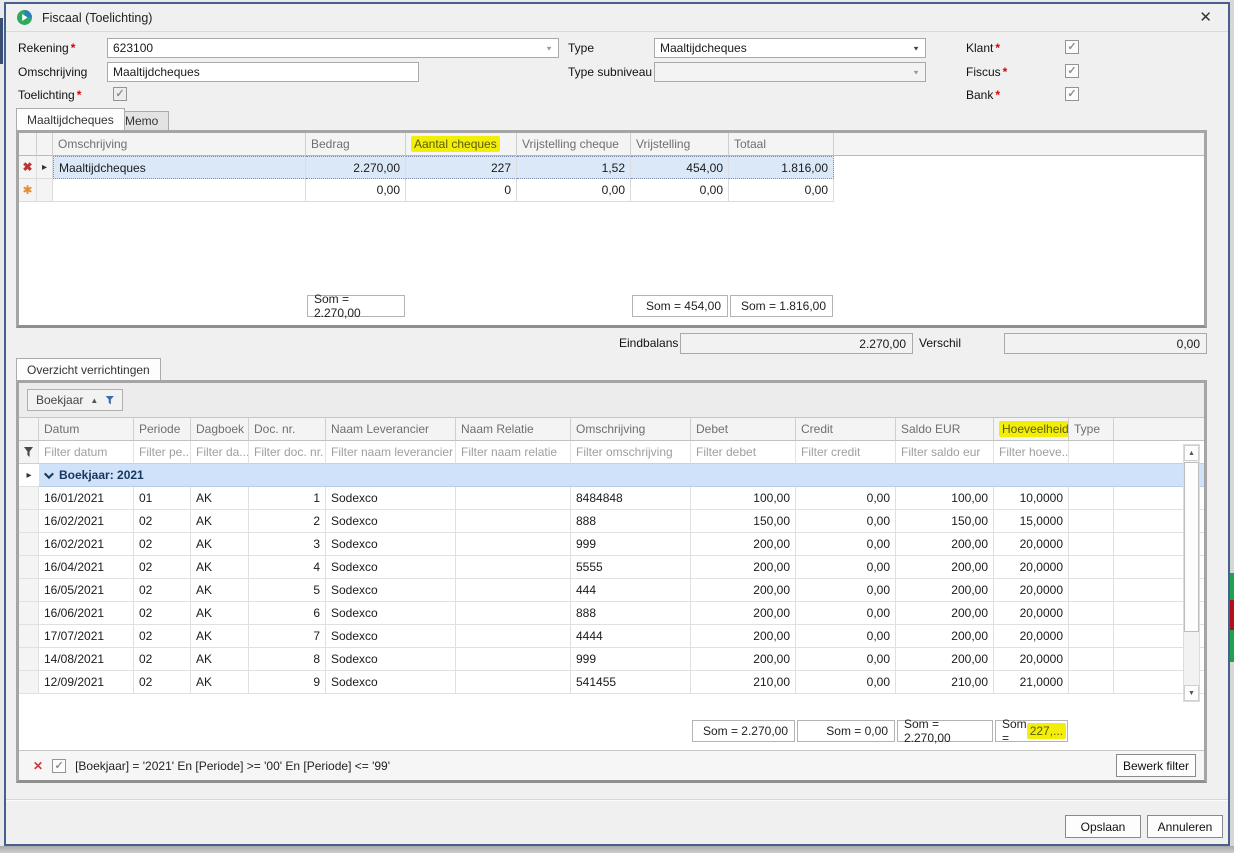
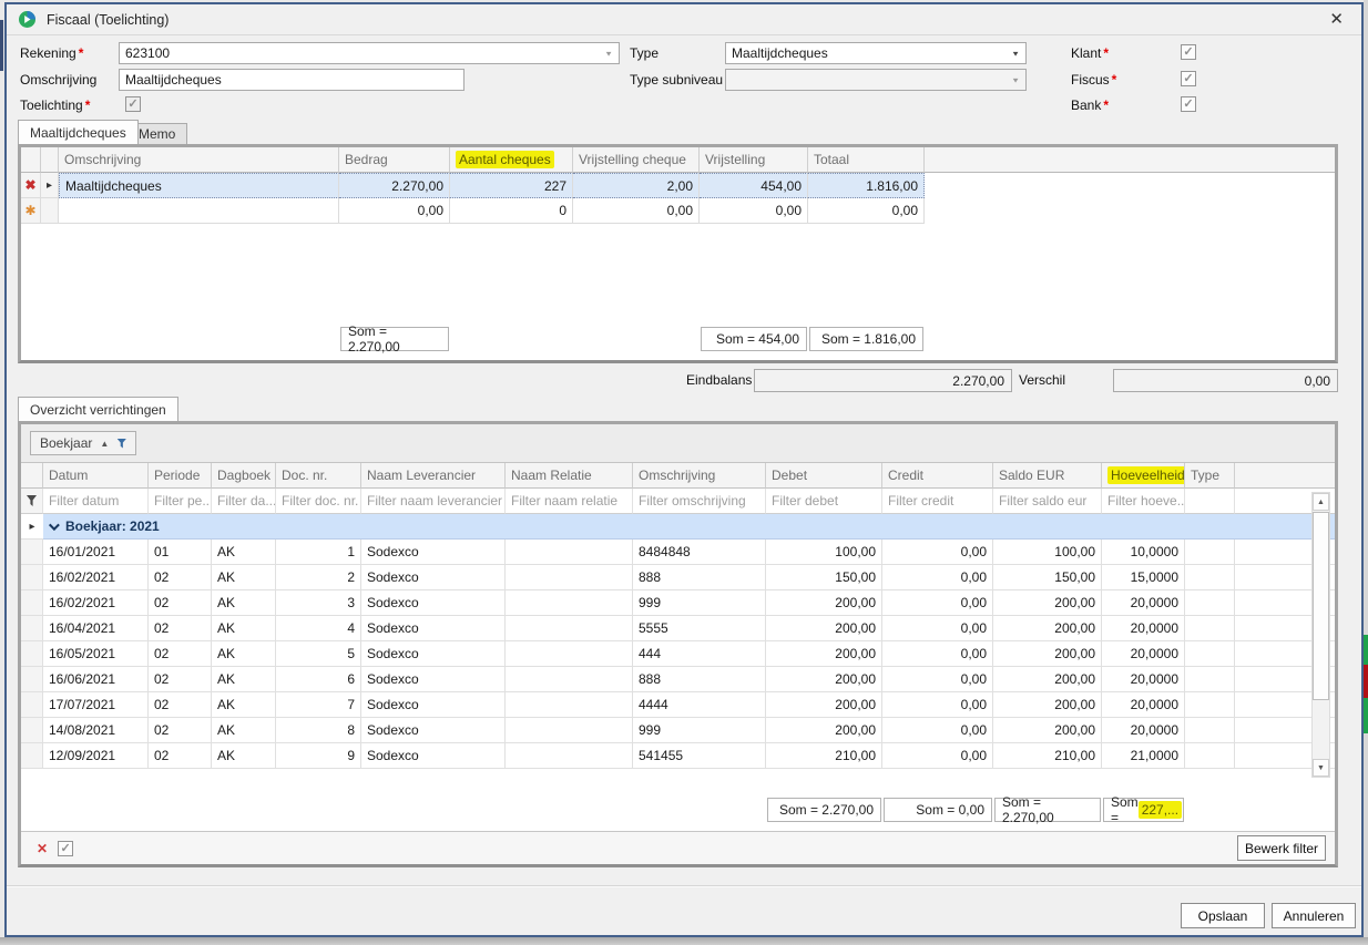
  Fiscaal (Toelichting)
  ✕
  Rekening *
  623100
  Omschrijving
  Maaltijdcheques
  Toelichting *
  ✓
  Type
  Maaltijdcheques
  Type subniveau
  Klant *
  ✓
  Fiscus *
  ✓
  Bank *
  ✓
  Maaltijdcheques
  Memo
  Omschrijving
  Bedrag
  Aantal cheques
  Vrijstelling cheque
  Vrijstelling
  Totaal
  ✖
  ▸
  Maaltijdcheques
  2.270,00
  227
- 1,52
+ 2,00
  454,00
  1.816,00
  ✱
  0,00
  0
  0,00
  0,00
  0,00
  Som = 2.270,00
  Som = 454,00
  Som = 1.816,00
  Eindbalans
  2.270,00
  Verschil
  0,00
  Overzicht verrichtingen
  Boekjaar
  ▲
  Datum
  Periode
  Dagboek
  Doc. nr.
  Naam Leverancier
  Naam Relatie
  Omschrijving
  Debet
  Credit
  Saldo EUR
  Hoeveelheid
  Type
  Filter datum
  Filter pe..
  Filter da...
  Filter doc. nr.
  Filter naam leverancier
  Filter naam relatie
  Filter omschrijving
  Filter debet
  Filter credit
  Filter saldo eur
  Filter hoeve..
  ▸
  Boekjaar: 2021
  16/01/2021
  01
  AK
  1
  Sodexco
  8484848
  100,00
  0,00
  100,00
  10,0000
  16/02/2021
  02
  AK
  2
  Sodexco
  888
  150,00
  0,00
  150,00
  15,0000
  16/02/2021
  02
  AK
  3
  Sodexco
  999
  200,00
  0,00
  200,00
  20,0000
  16/04/2021
  02
  AK
  4
  Sodexco
  5555
  200,00
  0,00
  200,00
  20,0000
  16/05/2021
  02
  AK
  5
  Sodexco
  444
  200,00
  0,00
  200,00
  20,0000
  16/06/2021
  02
  AK
  6
  Sodexco
  888
  200,00
  0,00
  200,00
  20,0000
  17/07/2021
  02
  AK
  7
  Sodexco
  4444
  200,00
  0,00
  200,00
  20,0000
  14/08/2021
  02
  AK
  8
  Sodexco
  999
  200,00
  0,00
  200,00
  20,0000
  12/09/2021
  02
  AK
  9
  Sodexco
  541455
  210,00
  0,00
  210,00
  21,0000
  Som = 2.270,00
  Som = 0,00
  Som = 2.270,00
  Som =
  227,...
  ✕
  ✓
- [Boekjaar] = '2021' En [Periode] >= '00' En [Periode] <= '99'
  Bewerk filter
  Opslaan
  Annuleren
